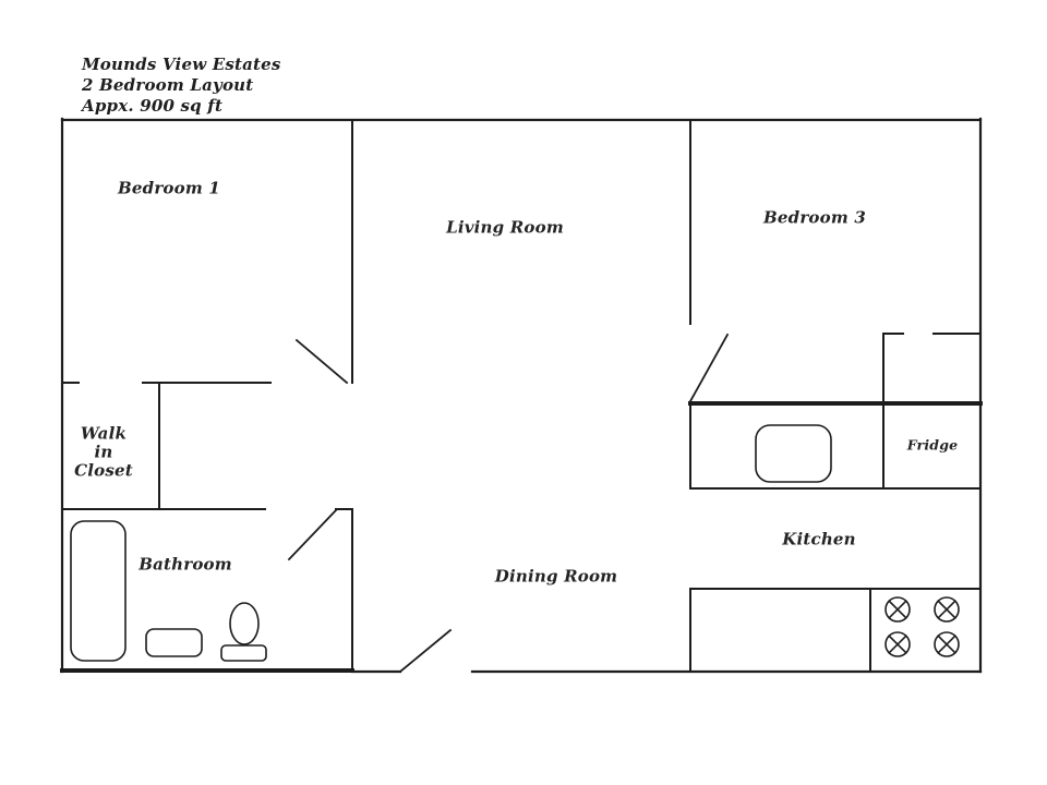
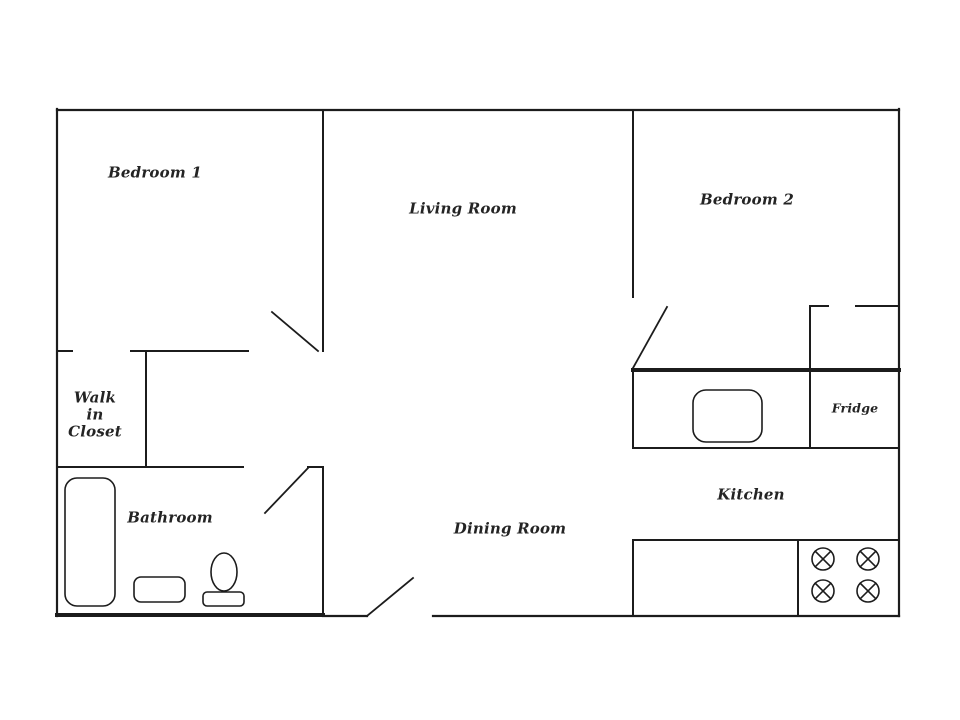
- Mounds View Estates
- 2 Bedroom Layout
- Appx. 900 sq ft
  Bedroom 1
  Living Room
- Bedroom 3
+ Bedroom 2
  Walk
  in
  Closet
  Bathroom
  Dining Room
  Kitchen
  Fridge
